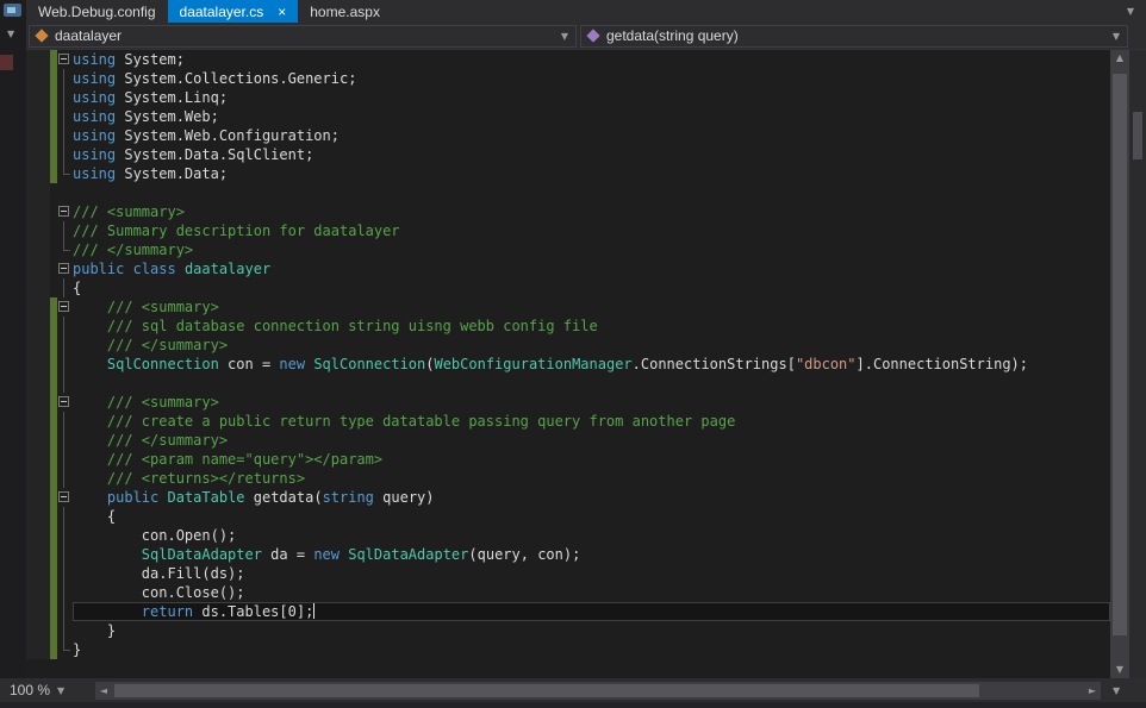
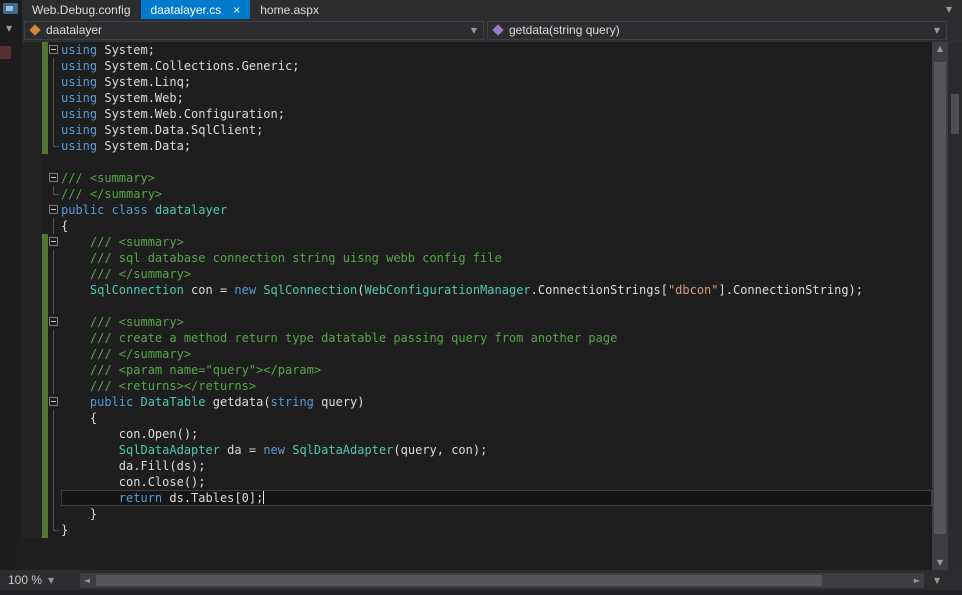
  ▼
  Web.Debug.config
  daatalayer.cs
  ×
  home.aspx
  ▼
  daatalayer
  ▼
  getdata(string query)
  ▼
  using System;
  using System.Collections.Generic;
  using System.Linq;
  using System.Web;
  using System.Web.Configuration;
  using System.Data.SqlClient;
  using System.Data;
  /// <summary>
- /// Summary description for daatalayer
  /// </summary>
  public class daatalayer
  {
  /// <summary>
  /// sql database connection string uisng webb config file
  /// </summary>
  SqlConnection con = new SqlConnection(WebConfigurationManager.ConnectionStrings["dbcon"].ConnectionString);
  /// <summary>
- /// create a public return type datatable passing query from another page
+ /// create a method return type datatable passing query from another page
  /// </summary>
  /// <param name="query"></param>
  /// <returns></returns>
  public DataTable getdata(string query)
  {
  con.Open();
  SqlDataAdapter da = new SqlDataAdapter(query, con);
  da.Fill(ds);
  con.Close();
  return ds.Tables[0];
  }
  }
  ▲
  ▼
  100 %
  ▼
  ◄
  ►
  ▼
